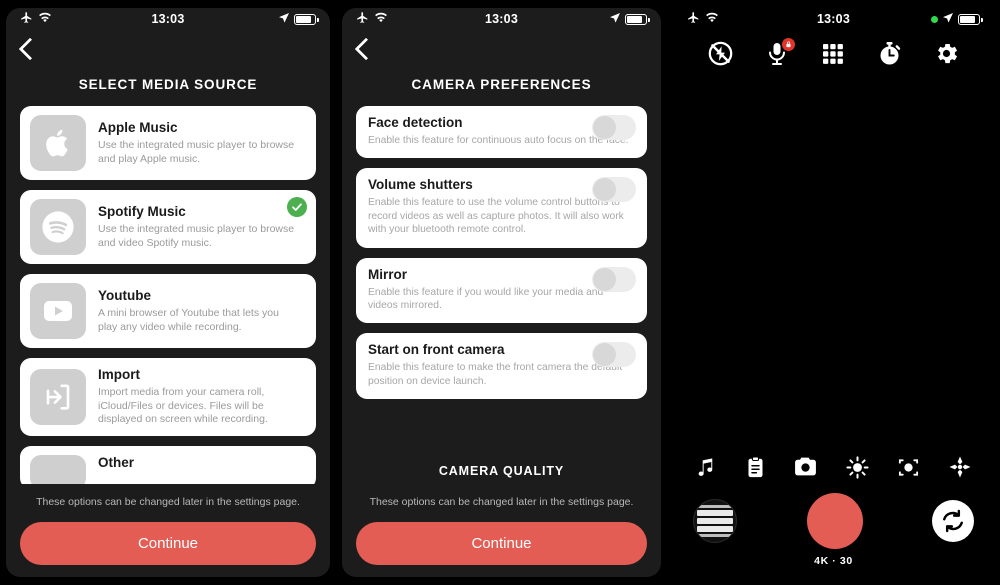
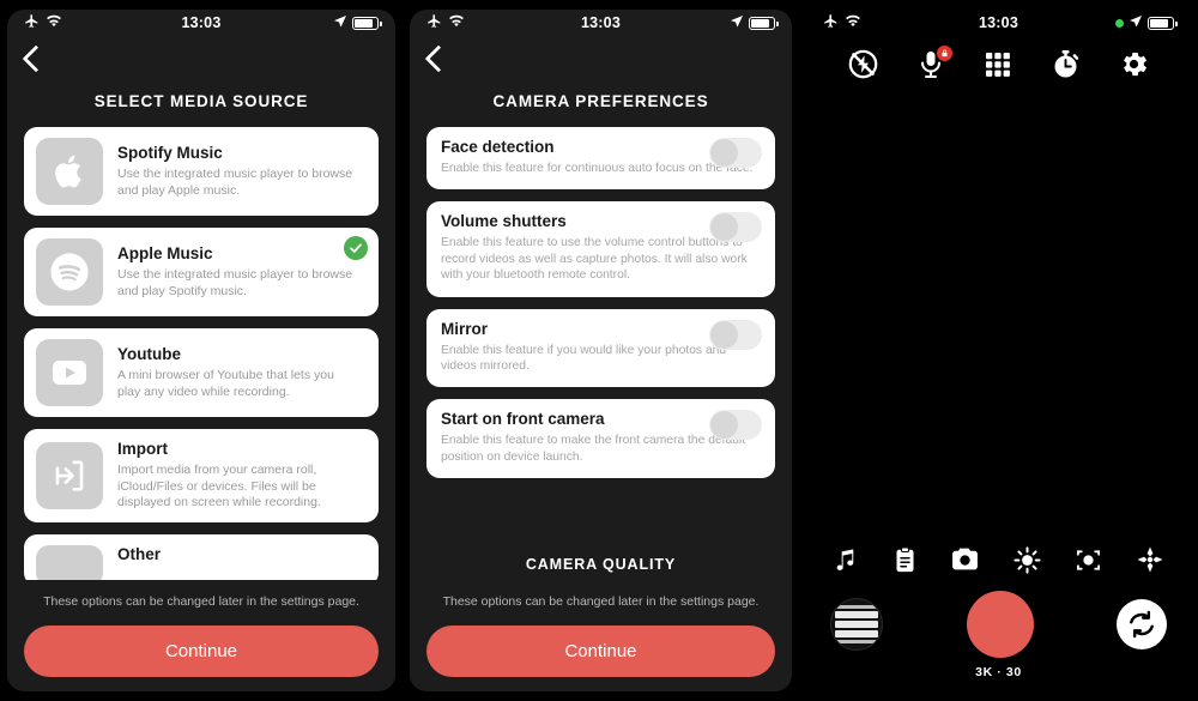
  13:03
  SELECT MEDIA SOURCE
- Apple Music
+ Spotify Music
  Use the integrated music player to browse and play Apple music.
- Spotify Music
+ Apple Music
- Use the integrated music player to browse and video Spotify music.
+ Use the integrated music player to browse and play Spotify music.
  Youtube
  A mini browser of Youtube that lets you play any video while recording.
  Import
  Import media from your camera roll, iCloud/Files or devices. Files will be displayed on screen while recording.
  Other
  These options can be changed later in the settings page.
  Continue
  13:03
  CAMERA PREFERENCES
  Face detection
  Enable this feature for continuous auto focus on the face.
  Volume shutters
  Enable this feature to use the volume control buttons to record videos as well as capture photos. It will also work with your bluetooth remote control.
  Mirror
- Enable this feature if you would like your media and videos mirrored.
+ Enable this feature if you would like your photos and videos mirrored.
  Start on front camera
  Enable this feature to make the front camera the default position on device launch.
  CAMERA QUALITY
  These options can be changed later in the settings page.
  Continue
  13:03
- 4K · 30
+ 3K · 30
